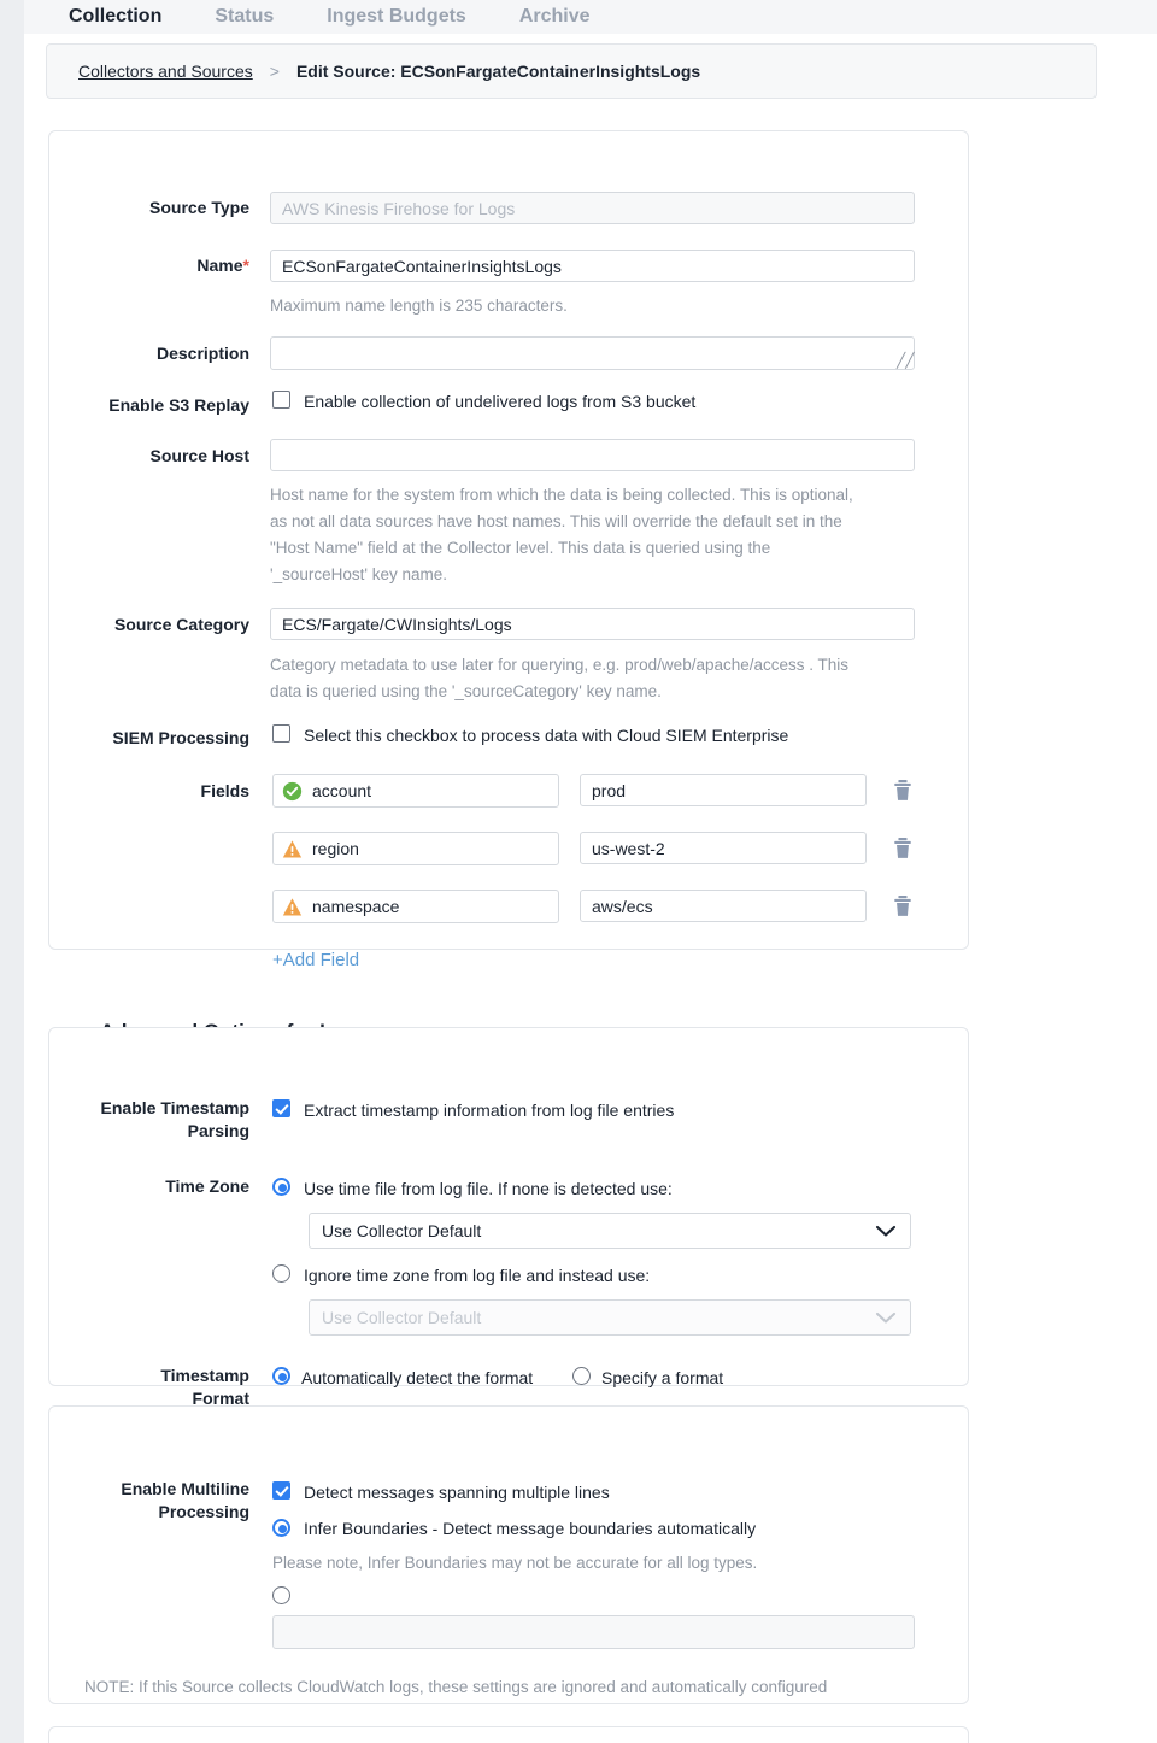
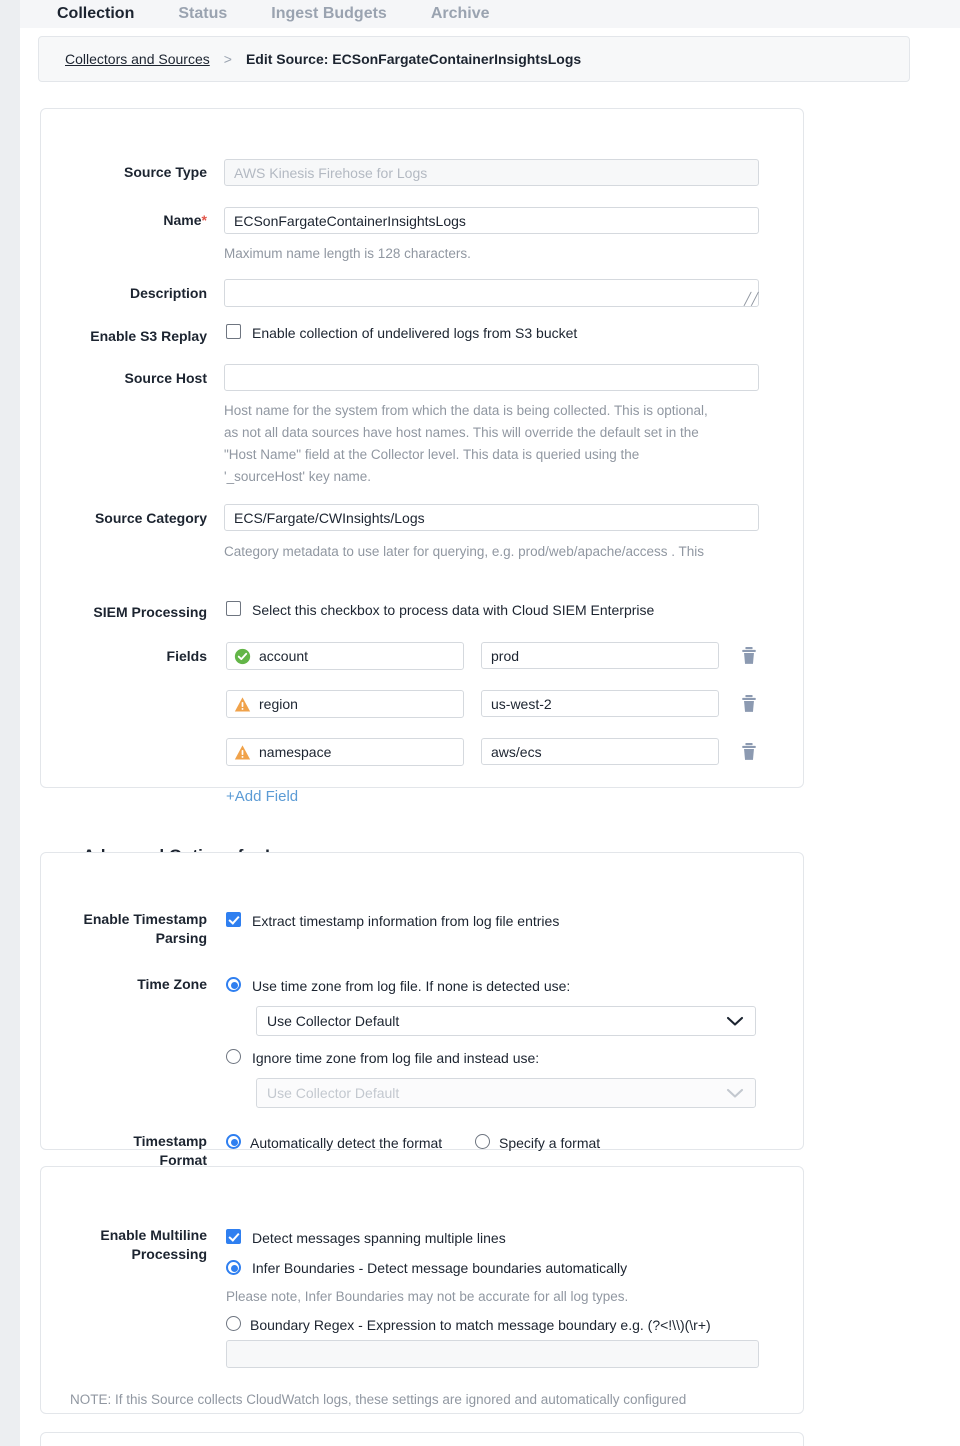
  Collection
  Status
  Ingest Budgets
  Archive
  Collectors and Sources
  >
  Edit Source: ECSonFargateContainerInsightsLogs
  Source Type
  AWS Kinesis Firehose for Logs
  Name*
  ECSonFargateContainerInsightsLogs
- Maximum name length is 235 characters.
+ Maximum name length is 128 characters.
  Description
  ╱╱
  Enable S3 Replay
  Enable collection of undelivered logs from S3 bucket
  Source Host
  Host name for the system from which the data is being collected. This is optional,
  as not all data sources have host names. This will override the default set in the
  "Host Name" field at the Collector level. This data is queried using the
  '_sourceHost' key name.
  Source Category
  ECS/Fargate/CWInsights/Logs
  Category metadata to use later for querying, e.g. prod/web/apache/access . This
- data is queried using the '_sourceCategory' key name.
  SIEM Processing
  Select this checkbox to process data with Cloud SIEM Enterprise
  Fields
  account
  prod
  region
  us-west-2
  namespace
  aws/ecs
  +Add Field
  Enable Timestamp
  Parsing
  Extract timestamp information from log file entries
  Time Zone
- Use time file from log file. If none is detected use:
+ Use time zone from log file. If none is detected use:
  Use Collector Default
  Ignore time zone from log file and instead use:
  Use Collector Default
  Timestamp
  Format
  Automatically detect the format
  Specify a format
  Enable Multiline
  Processing
  Detect messages spanning multiple lines
  Infer Boundaries - Detect message boundaries automatically
  Please note, Infer Boundaries may not be accurate for all log types.
+ Boundary Regex - Expression to match message boundary e.g. (?<!\\)(\r+)
  NOTE: If this Source collects CloudWatch logs, these settings are ignored and automatically configured
